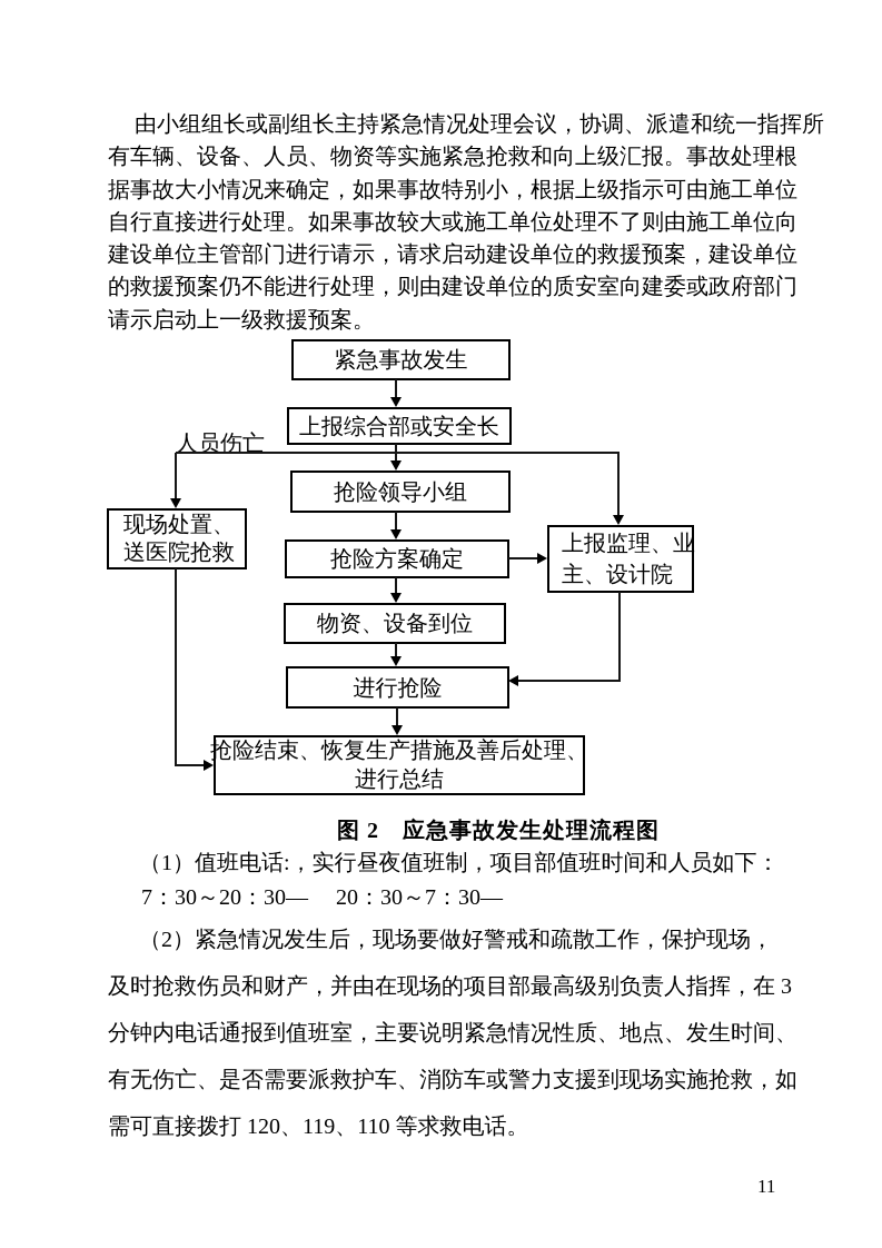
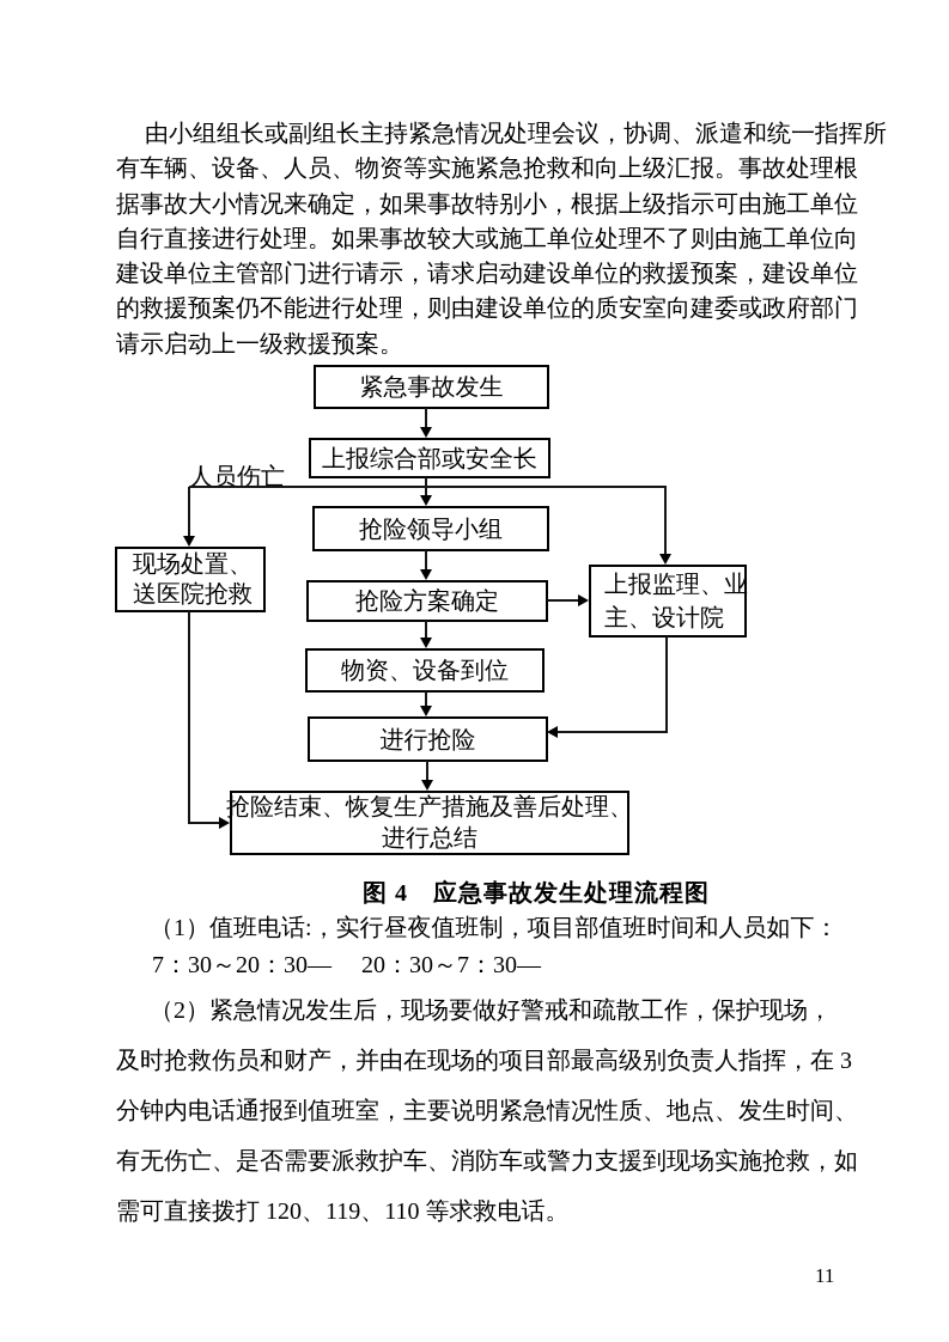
  由小组组长或副组长主持紧急情况处理会议，协调、派遣和统一指挥所
  有车辆、设备、人员、物资等实施紧急抢救和向上级汇报。事故处理根
  据事故大小情况来确定，如果事故特别小，根据上级指示可由施工单位
  自行直接进行处理。如果事故较大或施工单位处理不了则由施工单位向
  建设单位主管部门进行请示，请求启动建设单位的救援预案，建设单位
  的救援预案仍不能进行处理，则由建设单位的质安室向建委或政府部门
  请示启动上一级救援预案。
  紧急事故发生
  上报综合部或安全长
  抢险领导小组
  抢险方案确定
  物资、设备到位
  进行抢险
  抢险结束、恢复生产措施及善后处理、
  进行总结
  现场处置、
  送医院抢救
  上报监理、业
  主、设计院
  人员伤亡
- 图 2 应急事故发生处理流程图
+ 图 4 应急事故发生处理流程图
  （1）值班电话:，实行昼夜值班制，项目部值班时间和人员如下：
  7：30～20：30— 20：30～7：30—
  （2）紧急情况发生后，现场要做好警戒和疏散工作，保护现场，
  及时抢救伤员和财产，并由在现场的项目部最高级别负责人指挥，在 3
  分钟内电话通报到值班室，主要说明紧急情况性质、地点、发生时间、
  有无伤亡、是否需要派救护车、消防车或警力支援到现场实施抢救，如
  需可直接拨打 120、119、110 等求救电话。
  11
